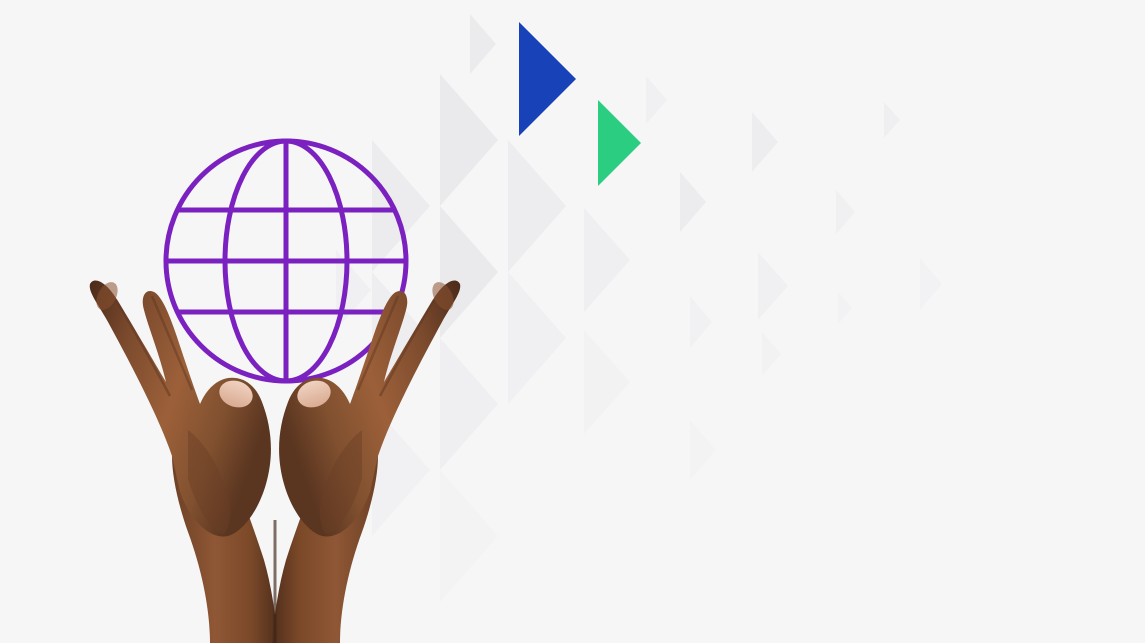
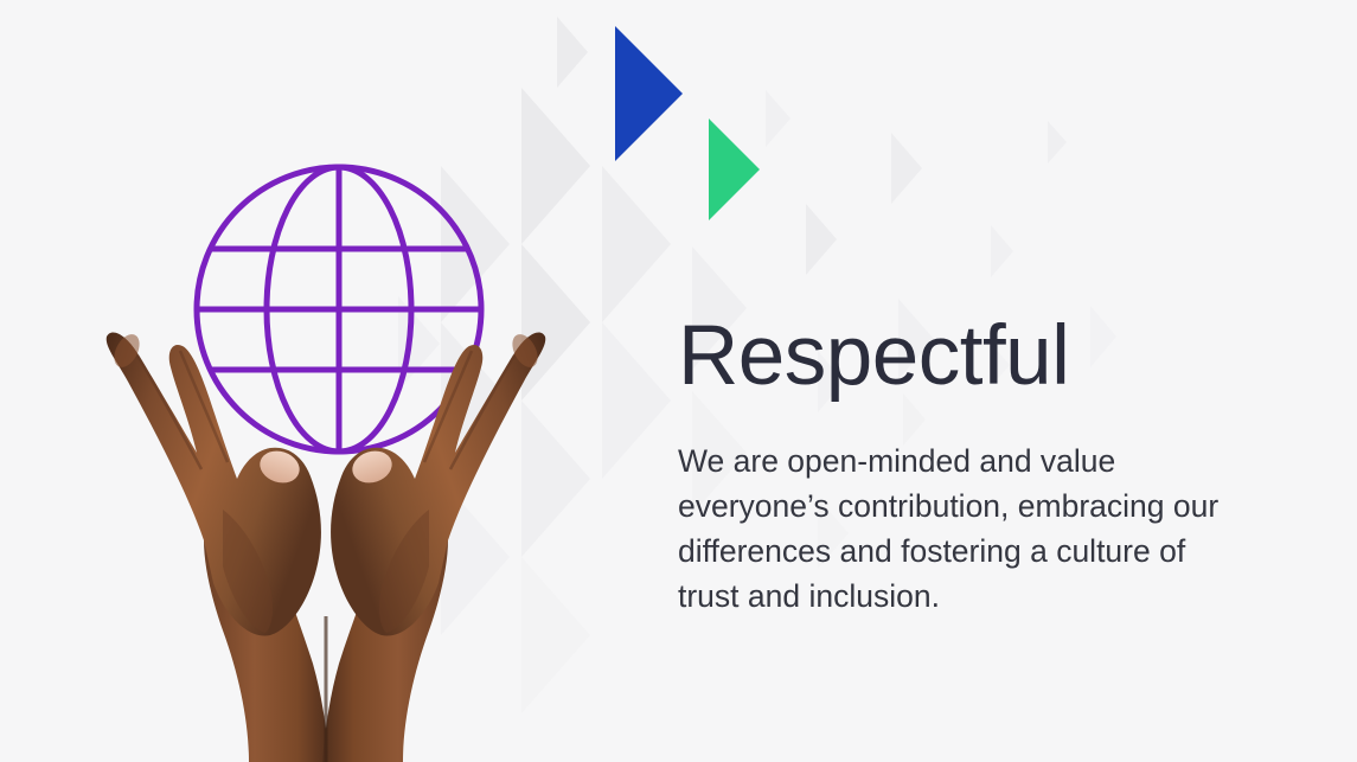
+ Respectful
+ We are open-minded and value everyone’s contribution, embracing our differences and fostering a culture of trust and inclusion.
